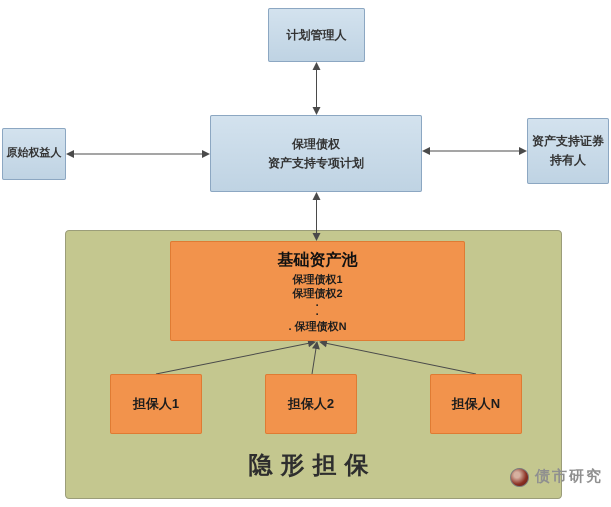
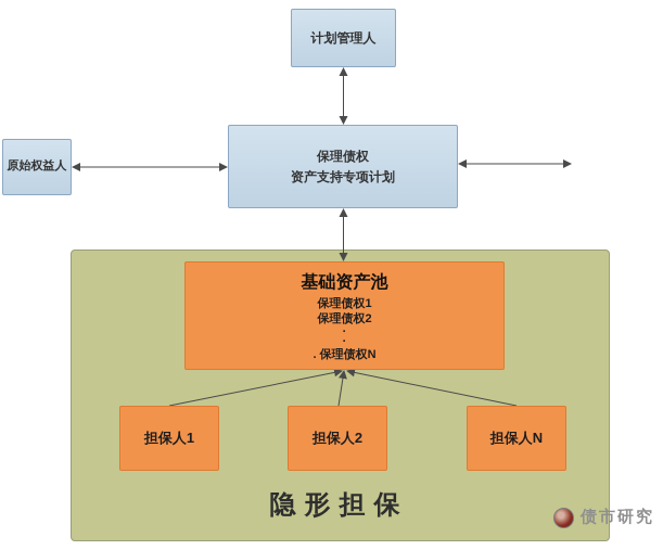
  计划管理人
  保理债权
  资产支持专项计划
  原始权益人
- 资产支持证券持有人
  基础资产池
  保理债权1
  保理债权2
  ·
  ·
  . 保理债权N
  担保人1
  担保人2
  担保人N
  隐形担保
  债市研究
